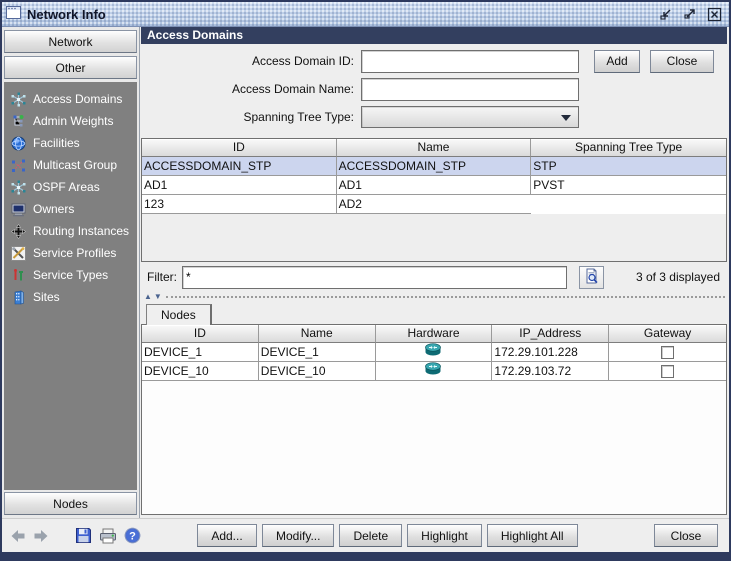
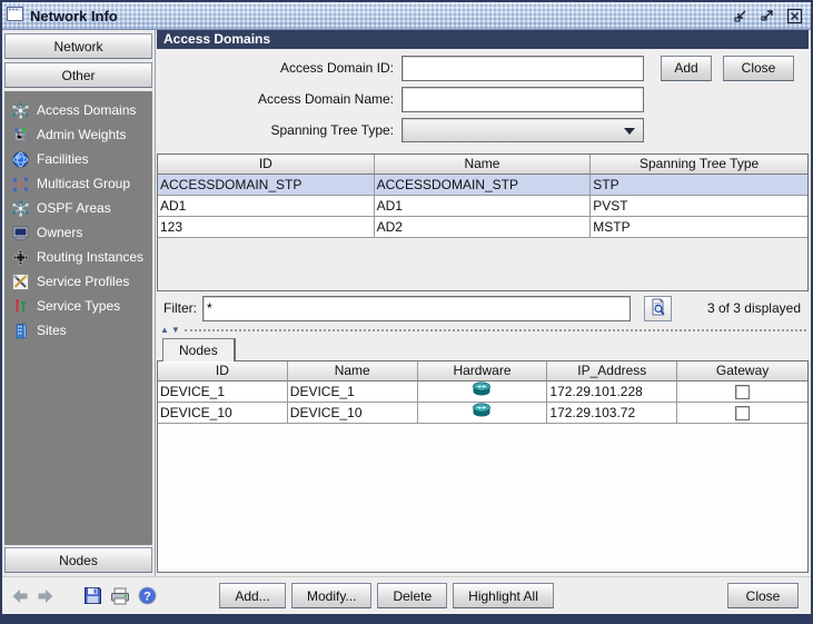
  Network Info
  Network
  Other
  Access Domains
  Admin Weights
  Facilities
  Multicast Group
  OSPF Areas
  Owners
  Routing Instances
  Service Profiles
  Service Types
  Sites
  Nodes
  Access Domains
  Access Domain ID:
  Add
  Close
  Access Domain Name:
  Spanning Tree Type:
  ID
  Name
  Spanning Tree Type
  ACCESSDOMAIN_STP
  ACCESSDOMAIN_STP
  STP
  AD1
  AD1
  PVST
  123
  AD2
+ MSTP
  Filter:
  *
  3 of 3 displayed
  ▲
  ▼
  Nodes
  ID
  Name
  Hardware
  IP_Address
  Gateway
  DEVICE_1
  DEVICE_1
  172.29.101.228
  DEVICE_10
  DEVICE_10
  172.29.103.72
  ?
  Add...
  Modify...
  Delete
- Highlight
  Highlight All
  Close
